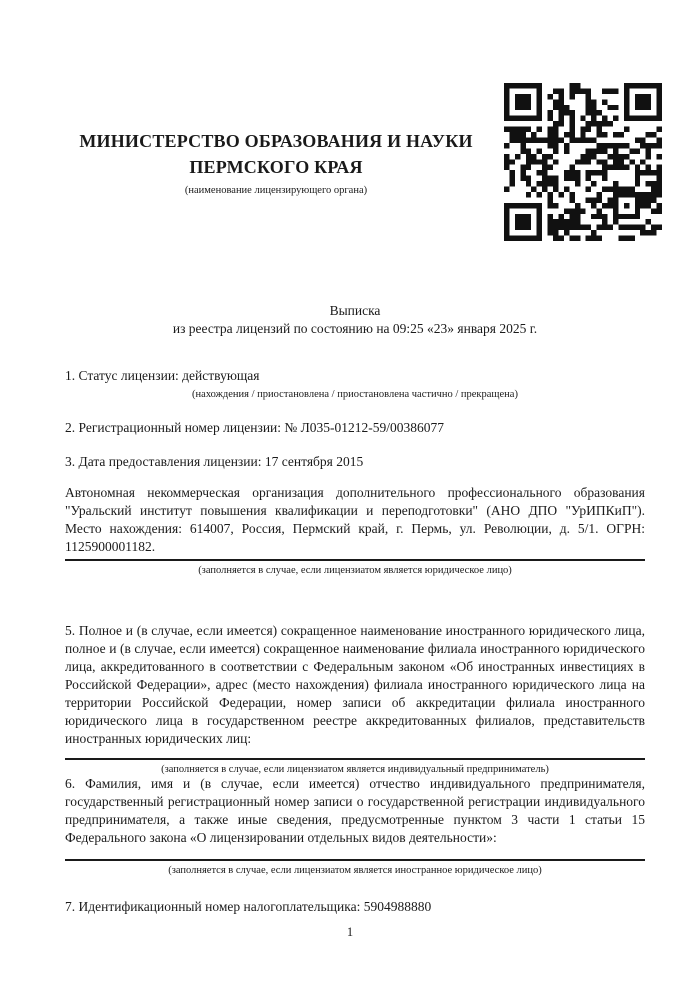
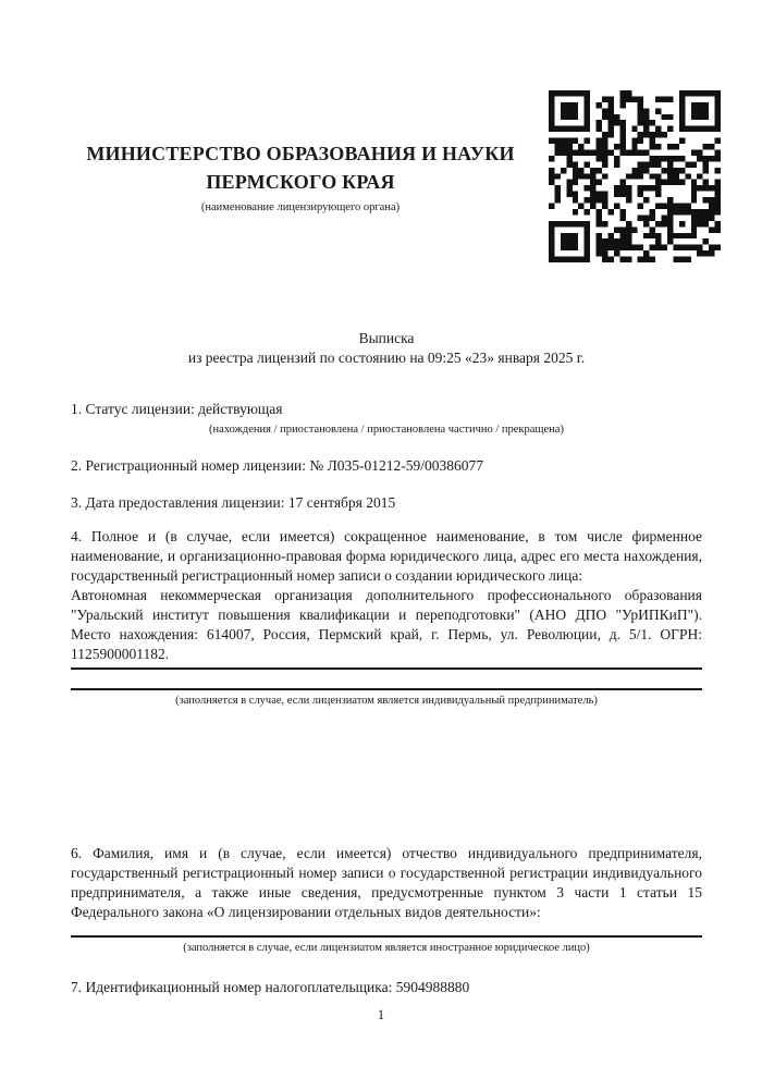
  МИНИСТЕРСТВО ОБРАЗОВАНИЯ И НАУКИ
  ПЕРМСКОГО КРАЯ
  (наименование лицензирующего органа)
  Выписка
  из реестра лицензий по состоянию на 09:25 «23» января 2025 г.
  1. Статус лицензии: действующая
  (нахождения / приостановлена / приостановлена частично / прекращена)
  2. Регистрационный номер лицензии: № Л035-01212-59/00386077
  3. Дата предоставления лицензии: 17 сентября 2015
+ 4. Полное и (в случае, если имеется) сокращенное наименование, в том числе фирменное наименование, и организационно-правовая форма юридического лица, адрес его места нахождения, государственный регистрационный номер записи о создании юридического лица:
  Автономная некоммерческая организация дополнительного профессионального образования "Уральский институт повышения квалификации и переподготовки" (АНО ДПО "УрИПКиП"). Место нахождения: 614007, Россия, Пермский край, г. Пермь, ул. Революции, д. 5/1. ОГРН: 1125900001182.
- (заполняется в случае, если лицензиатом является юридическое лицо)
- 5. Полное и (в случае, если имеется) сокращенное наименование иностранного юридического лица, полное и (в случае, если имеется) сокращенное наименование филиала иностранного юридического лица, аккредитованного в соответствии с Федеральным законом «Об иностранных инвестициях в Российской Федерации», адрес (место нахождения) филиала иностранного юридического лица на территории Российской Федерации, номер записи об аккредитации филиала иностранного юридического лица в государственном реестре аккредитованных филиалов, представительств иностранных юридических лиц:
  (заполняется в случае, если лицензиатом является индивидуальный предприниматель)
  6. Фамилия, имя и (в случае, если имеется) отчество индивидуального предпринимателя, государственный регистрационный номер записи о государственной регистрации индивидуального предпринимателя, а также иные сведения, предусмотренные пунктом 3 части 1 статьи 15 Федерального закона «О лицензировании отдельных видов деятельности»:
  (заполняется в случае, если лицензиатом является иностранное юридическое лицо)
  7. Идентификационный номер налогоплательщика: 5904988880
  1
